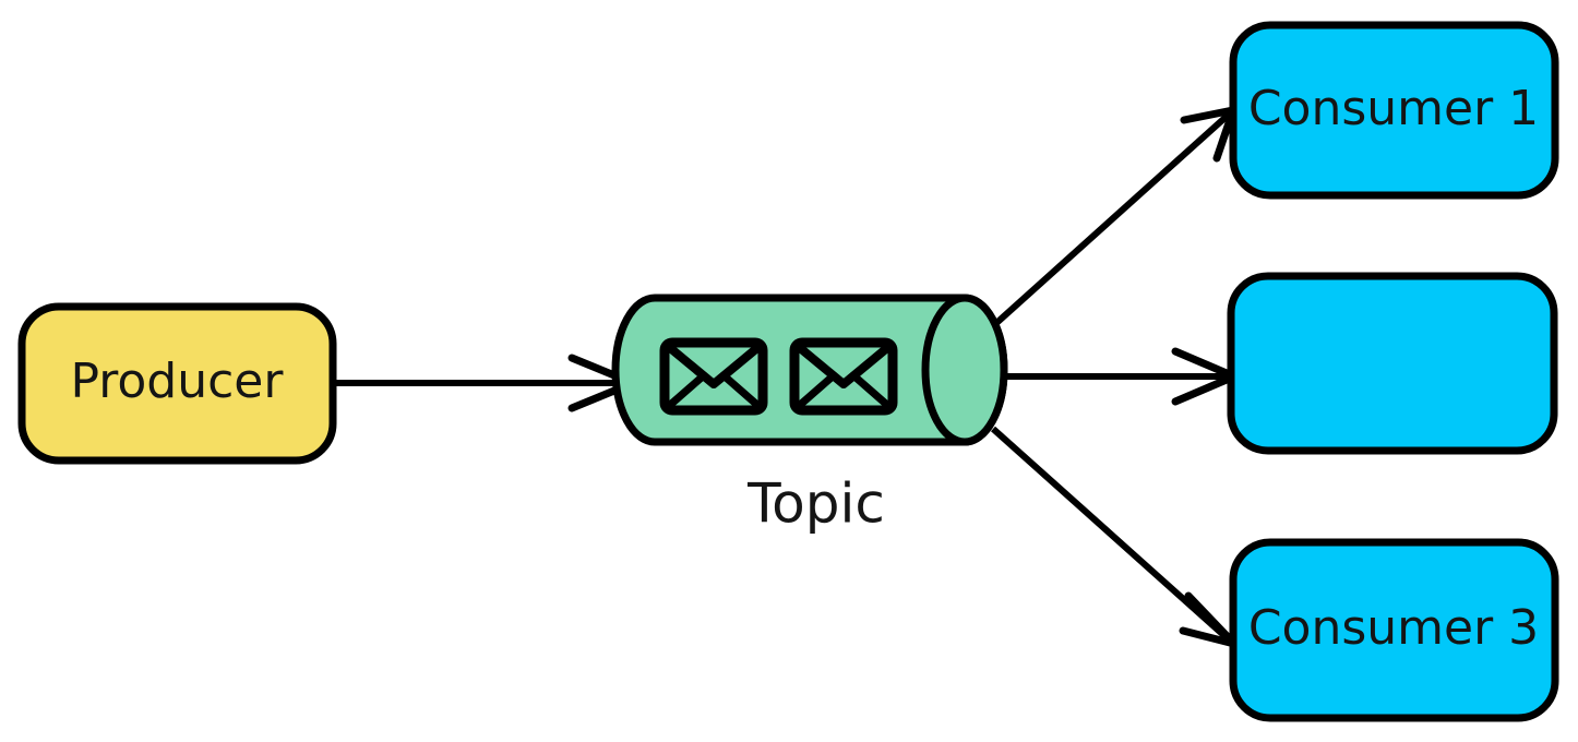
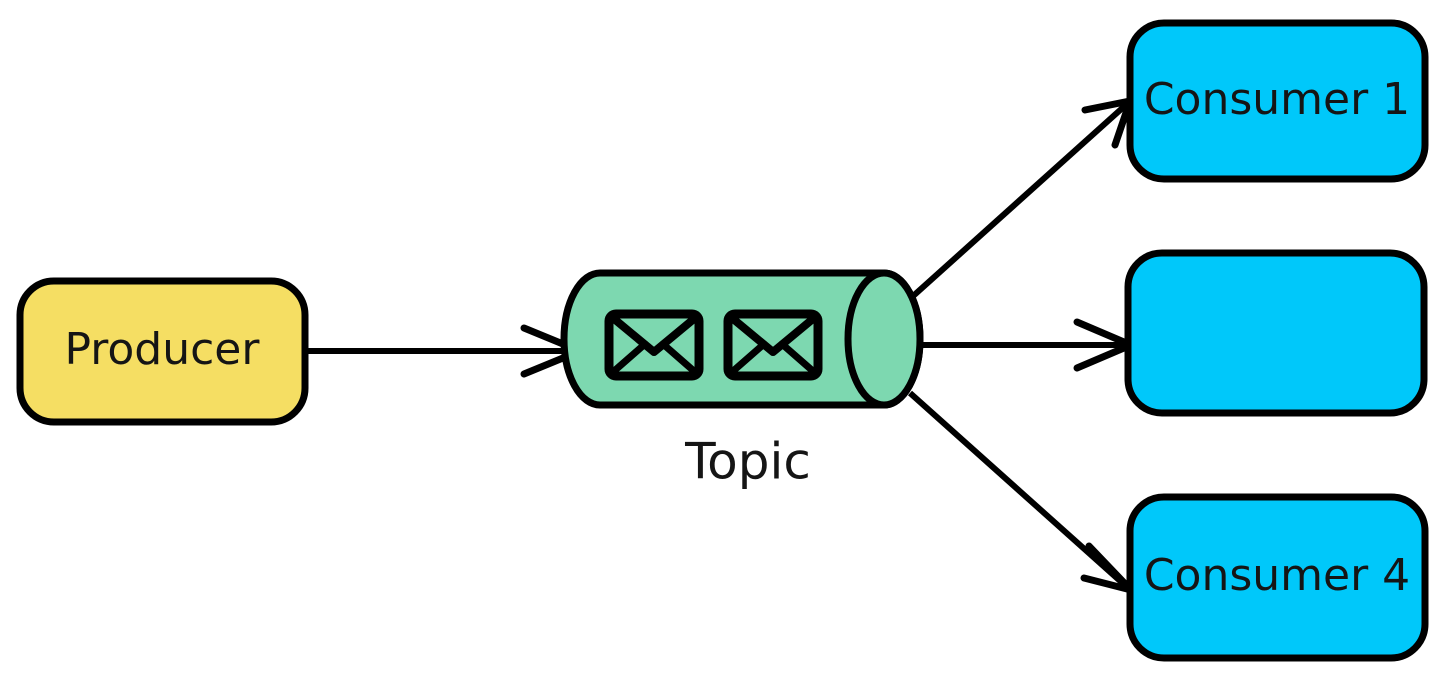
  Producer
  Topic
  Consumer 1
- Consumer 3
+ Consumer 4
